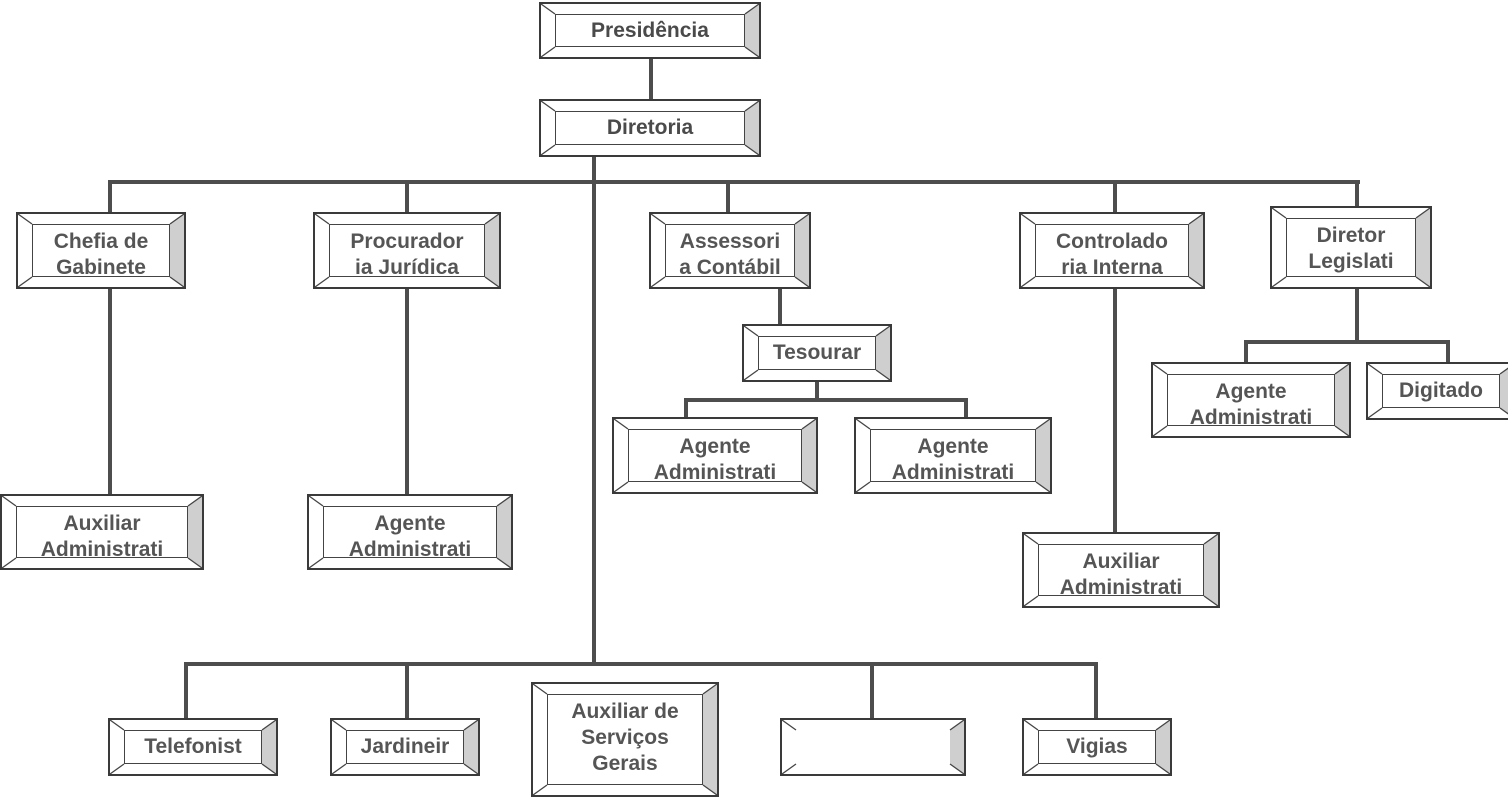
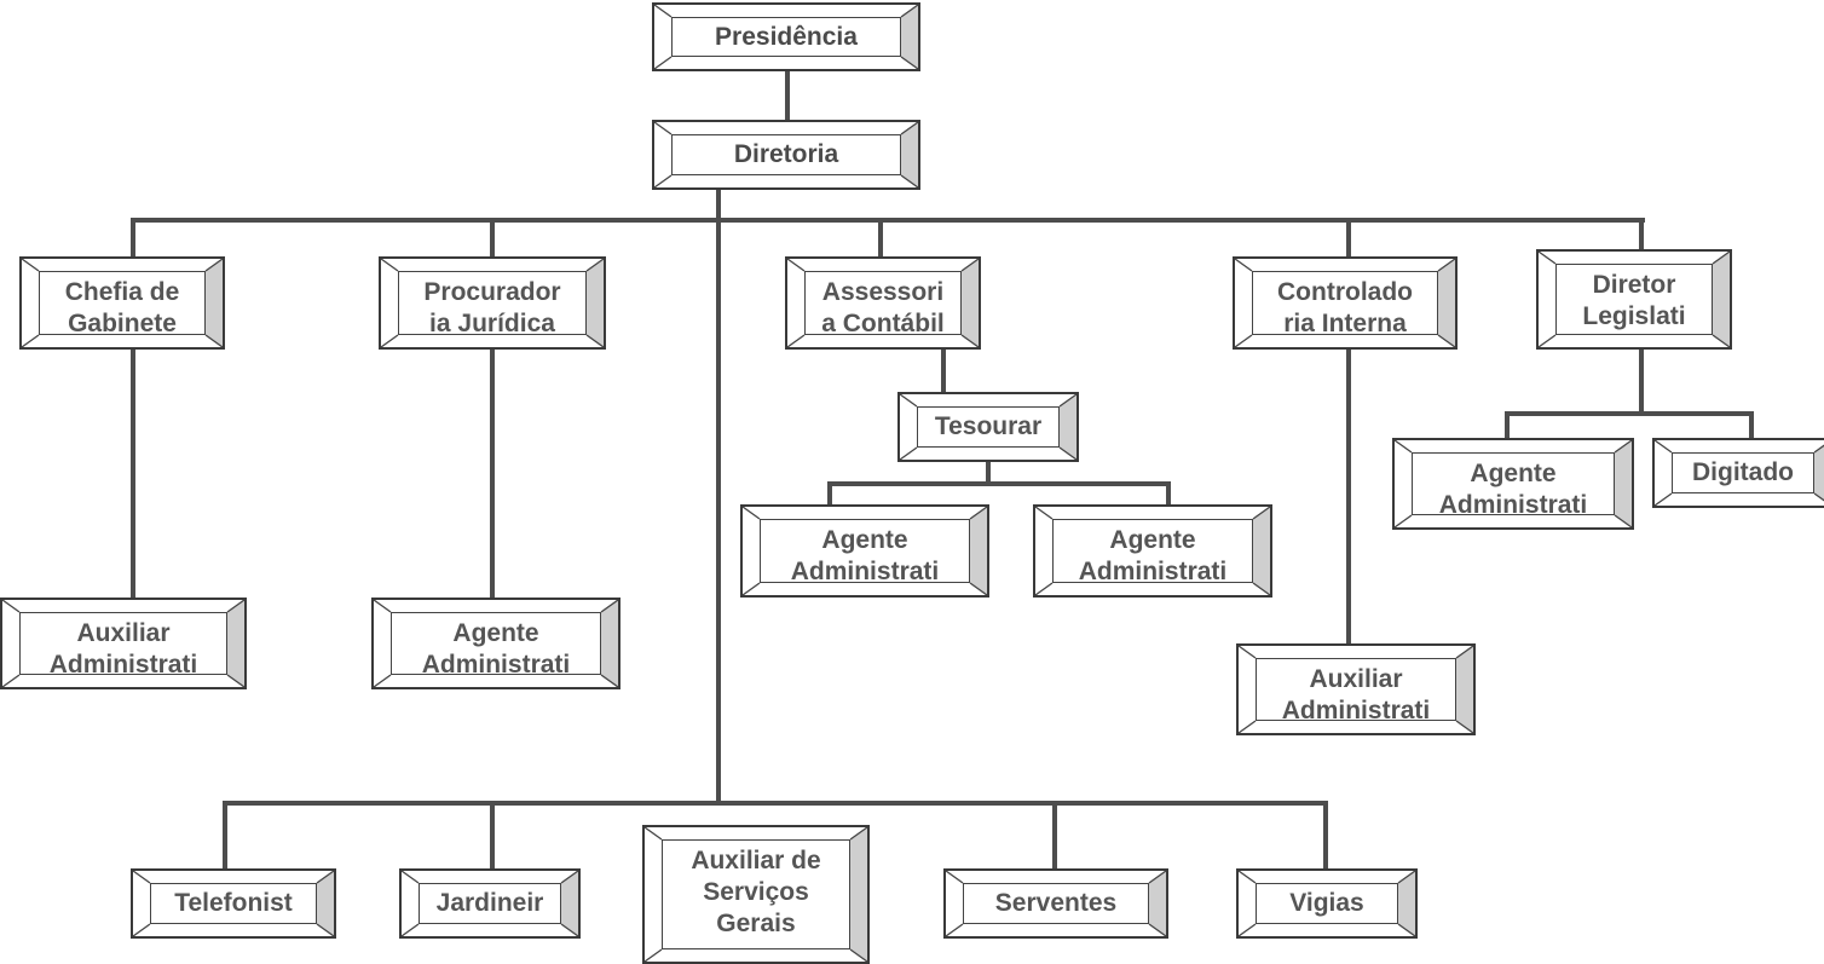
  Presidência
  Diretoria
  Chefia de
  Gabinete
  Procurador
  ia Jurídica
  Assessori
  a Contábil
  Controlado
  ria Interna
  Diretor
  Legislati
  Tesourar
  Agente
  Administrati
  Agente
  Administrati
  Agente
  Administrati
  Digitado
  Auxiliar
  Administrati
  Agente
  Administrati
  Auxiliar
  Administrati
  Telefonist
  Jardineir
  Auxiliar de
  Serviços
  Gerais
+ Serventes
  Vigias
